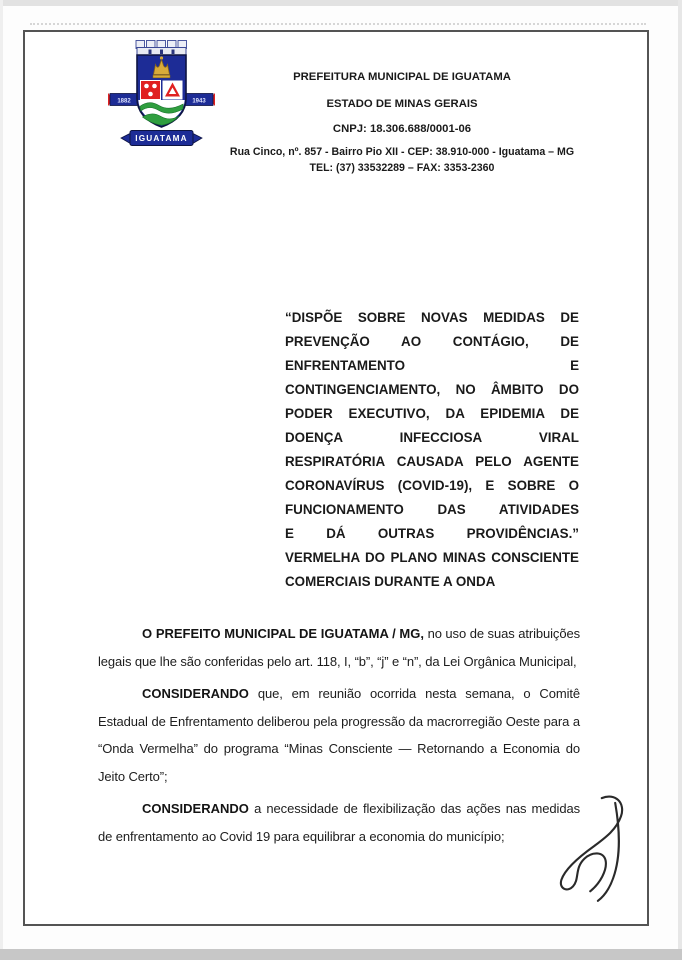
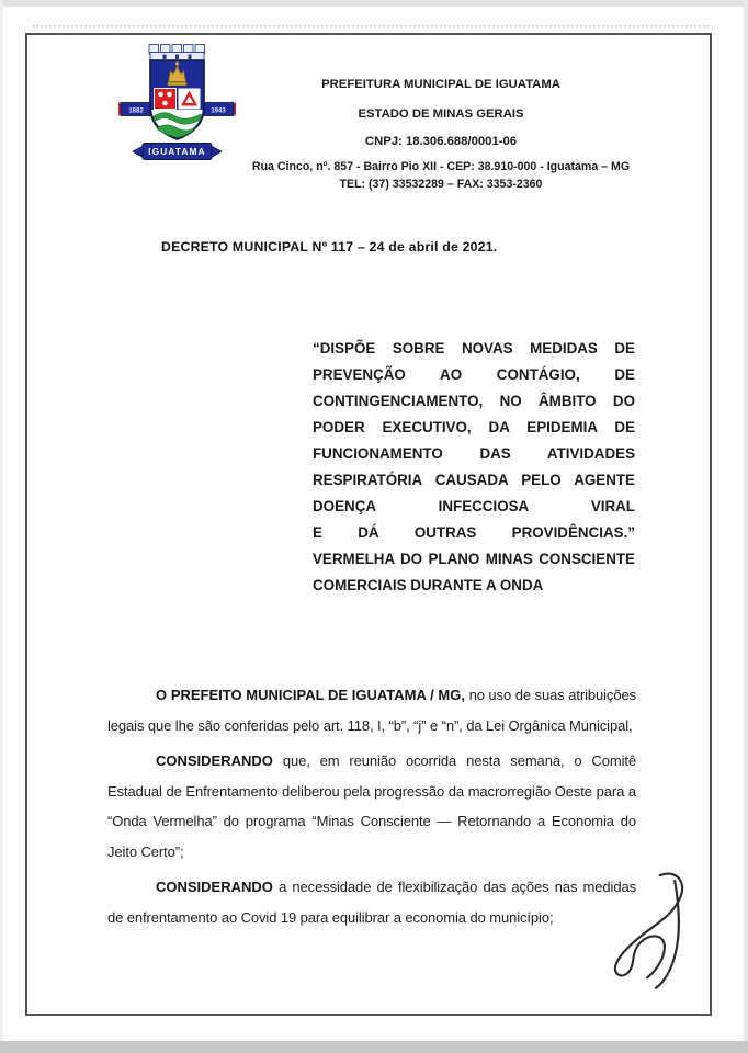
  IGUATAMA
  PREFEITURA MUNICIPAL DE IGUATAMA
  ESTADO DE MINAS GERAIS
  CNPJ: 18.306.688/0001-06
  Rua Cinco, nº. 857 - Bairro Pio XII - CEP: 38.910-000 - Iguatama – MG
  TEL: (37) 33532289 – FAX: 3353-2360
+ DECRETO MUNICIPAL Nº 117 – 24 de abril de 2021.
  “DISPÕE SOBRE NOVAS MEDIDAS DE
  PREVENÇÃO AO CONTÁGIO, DE
- ENFRENTAMENTO E
  CONTINGENCIAMENTO, NO ÂMBITO DO
  PODER EXECUTIVO, DA EPIDEMIA DE
- DOENÇA INFECCIOSA VIRAL
+ FUNCIONAMENTO DAS ATIVIDADES
  RESPIRATÓRIA CAUSADA PELO AGENTE
- CORONAVÍRUS (COVID-19), E SOBRE O
- FUNCIONAMENTO DAS ATIVIDADES
+ DOENÇA INFECCIOSA VIRAL
  E DÁ OUTRAS PROVIDÊNCIAS.”
  VERMELHA DO PLANO MINAS CONSCIENTE
  COMERCIAIS DURANTE A ONDA
  O PREFEITO MUNICIPAL DE IGUATAMA / MG, no uso de suas atribuições legais que lhe são conferidas pelo art. 118, I, “b”, “j” e “n”, da Lei Orgânica Municipal,
  CONSIDERANDO que, em reunião ocorrida nesta semana, o Comitê Estadual de Enfrentamento deliberou pela progressão da macrorregião Oeste para a “Onda Vermelha” do programa “Minas Consciente — Retornando a Economia do Jeito Certo”;
  CONSIDERANDO a necessidade de flexibilização das ações nas medidas de enfrentamento ao Covid 19 para equilibrar a economia do município;
